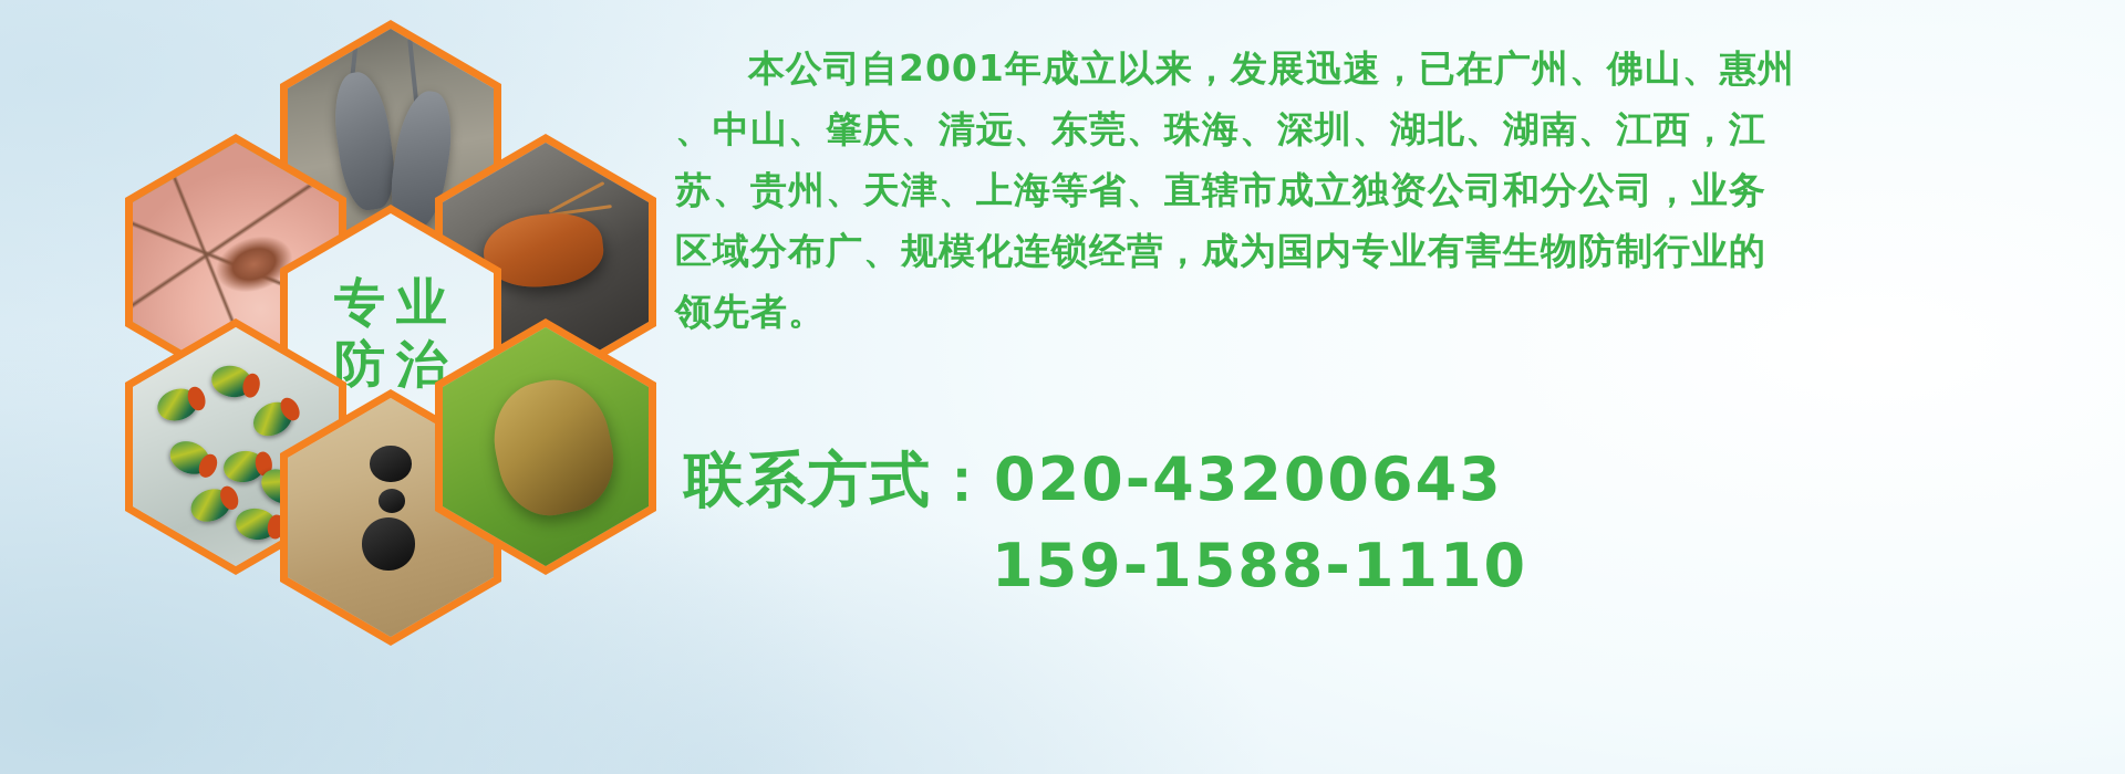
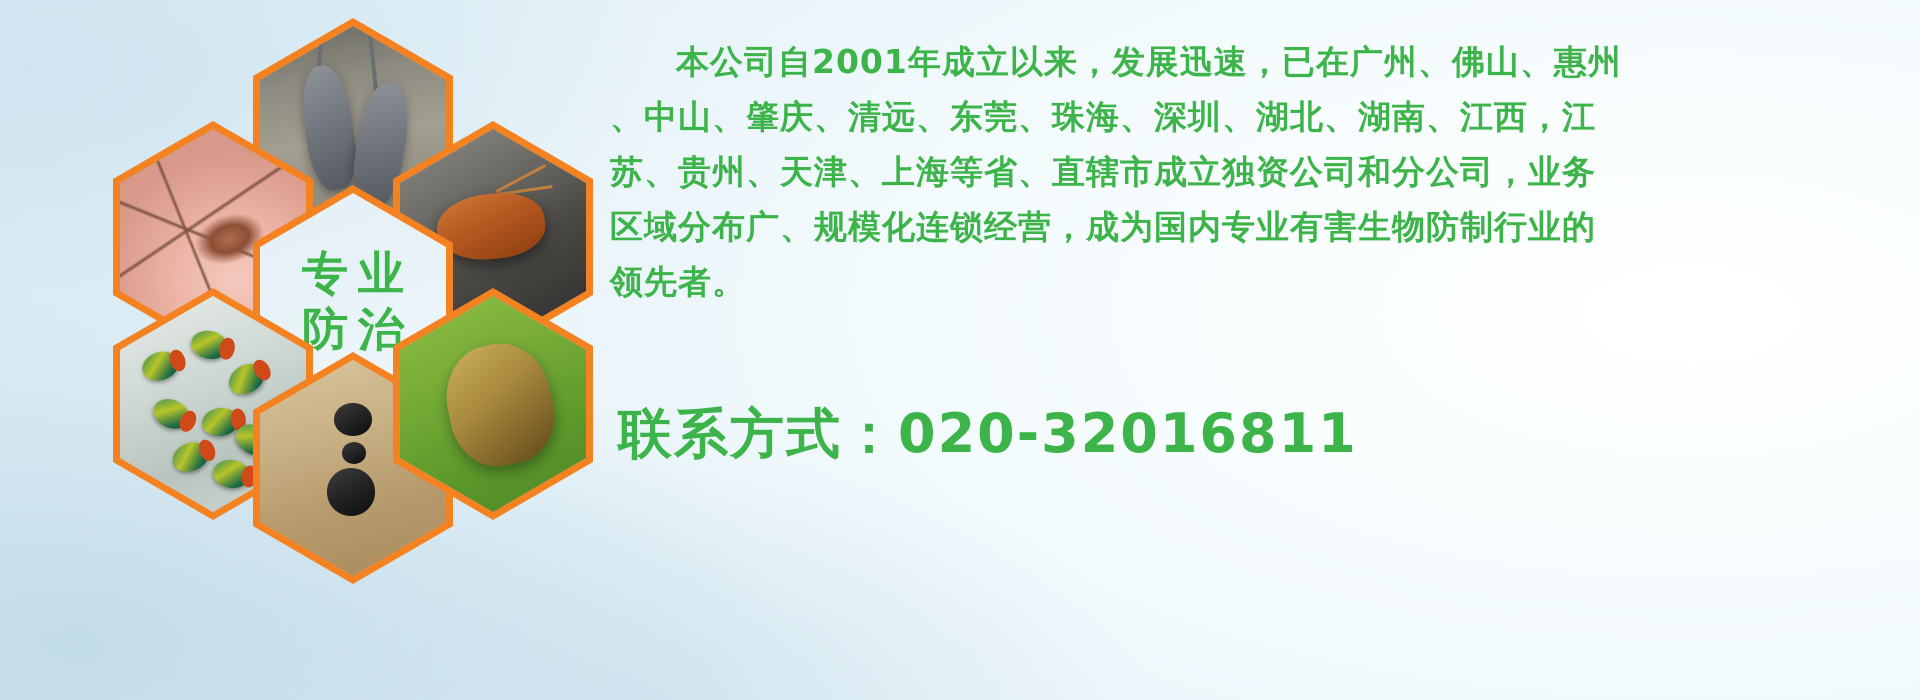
  专业
  防治
  本公司自2001年成立以来，发展迅速，已在广州、佛山、惠州
  、中山、肇庆、清远、东莞、珠海、深圳、湖北、湖南、江西，江
  苏、贵州、天津、上海等省、直辖市成立独资公司和分公司，业务
  区域分布广、规模化连锁经营，成为国内专业有害生物防制行业的
  领先者。
- 联系方式：020-43200643
+ 联系方式：020-32016811
- 159-1588-1110
